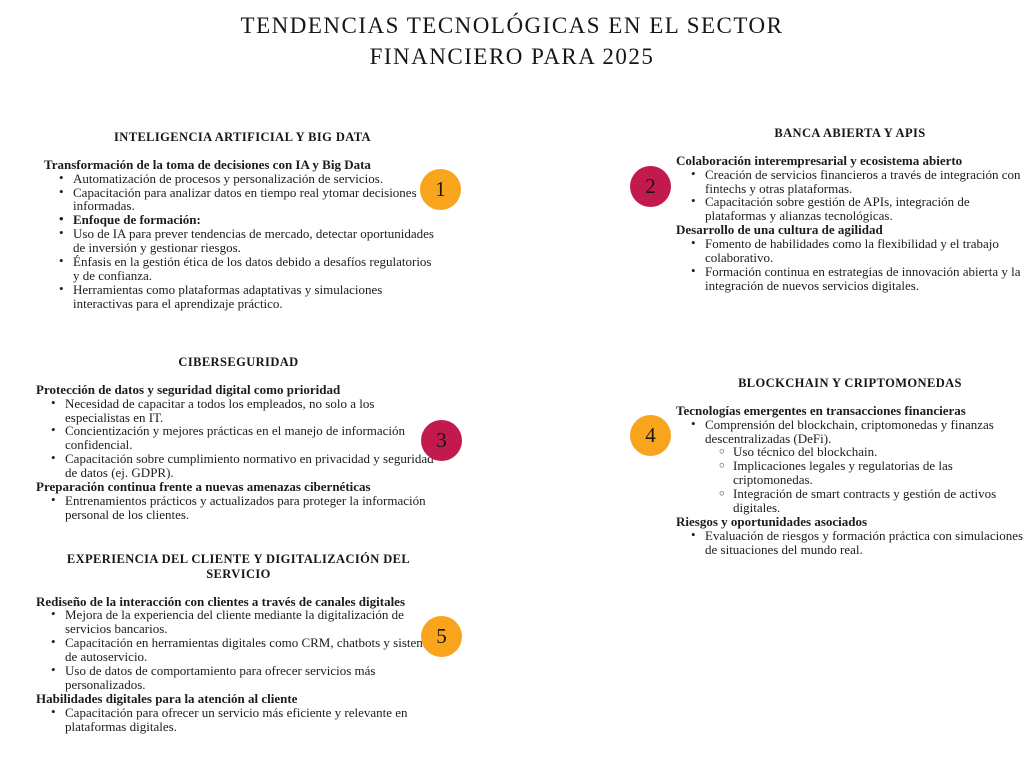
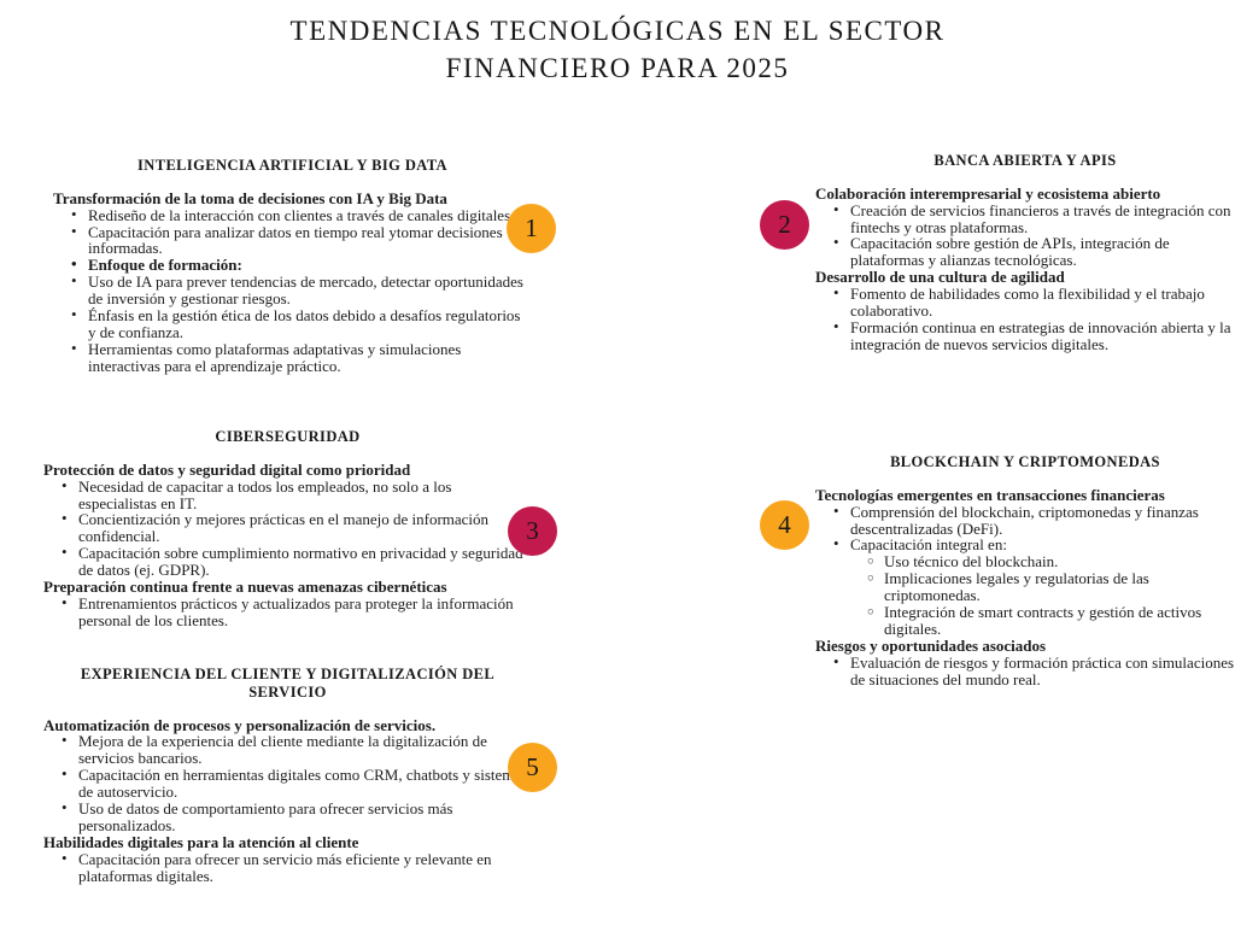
  TENDENCIAS TECNOLÓGICAS EN EL SECTOR
  FINANCIERO PARA 2025
  INTELIGENCIA ARTIFICIAL Y BIG DATA
  Transformación de la toma de decisiones con IA y Big Data
- Automatización de procesos y personalización de servicios.
+ Rediseño de la interacción con clientes a través de canales digitales
  Capacitación para analizar datos en tiempo real ytomar decisiones informadas.
  Enfoque de formación:
  Uso de IA para prever tendencias de mercado, detectar oportunidades de inversión y gestionar riesgos.
  Énfasis en la gestión ética de los datos debido a desafíos regulatorios y de confianza.
  Herramientas como plataformas adaptativas y simulaciones interactivas para el aprendizaje práctico.
  BANCA ABIERTA Y APIS
  Colaboración interempresarial y ecosistema abierto
  Creación de servicios financieros a través de integración con fintechs y otras plataformas.
  Capacitación sobre gestión de APIs, integración de plataformas y alianzas tecnológicas.
  Desarrollo de una cultura de agilidad
  Fomento de habilidades como la flexibilidad y el trabajo colaborativo.
  Formación continua en estrategias de innovación abierta y la integración de nuevos servicios digitales.
  CIBERSEGURIDAD
  Protección de datos y seguridad digital como prioridad
  Necesidad de capacitar a todos los empleados, no solo a los especialistas en IT.
  Concientización y mejores prácticas en el manejo de información confidencial.
  Capacitación sobre cumplimiento normativo en privacidad y seguridad de datos (ej. GDPR).
  Preparación continua frente a nuevas amenazas cibernéticas
  Entrenamientos prácticos y actualizados para proteger la información personal de los clientes.
  BLOCKCHAIN Y CRIPTOMONEDAS
  Tecnologías emergentes en transacciones financieras
  Comprensión del blockchain, criptomonedas y finanzas descentralizadas (DeFi).
+ Capacitación integral en:
  Uso técnico del blockchain.
  Implicaciones legales y regulatorias de las criptomonedas.
  Integración de smart contracts y gestión de activos digitales.
  Riesgos y oportunidades asociados
  Evaluación de riesgos y formación práctica con simulaciones de situaciones del mundo real.
  EXPERIENCIA DEL CLIENTE Y DIGITALIZACIÓN DEL SERVICIO
- Rediseño de la interacción con clientes a través de canales digitales
+ Automatización de procesos y personalización de servicios.
  Mejora de la experiencia del cliente mediante la digitalización de servicios bancarios.
  Capacitación en herramientas digitales como CRM, chatbots y siste de autoservicio.
  Uso de datos de comportamiento para ofrecer servicios más personalizados.
  Habilidades digitales para la atención al cliente
  Capacitación para ofrecer un servicio más eficiente y relevante en plataformas digitales.
  1
  2
  3
  4
  5
